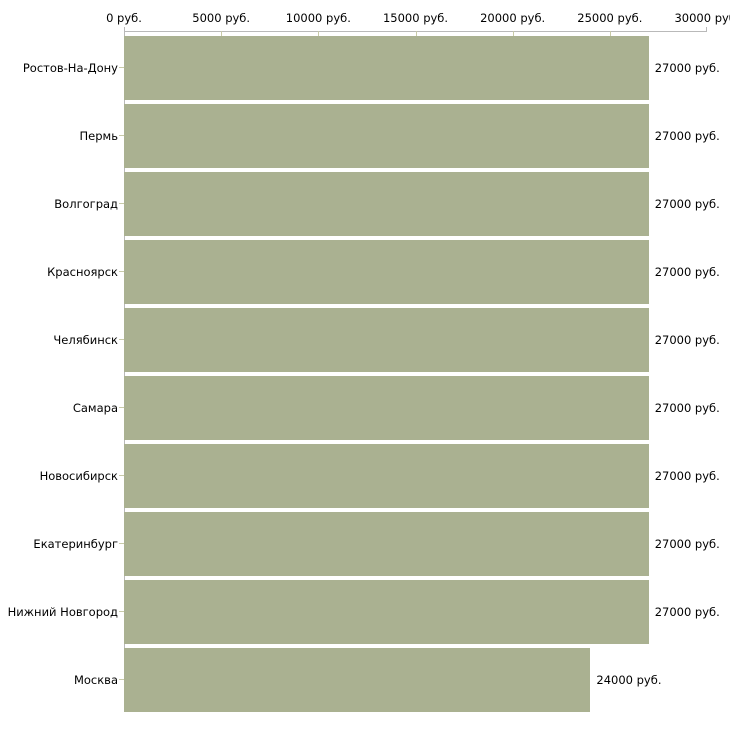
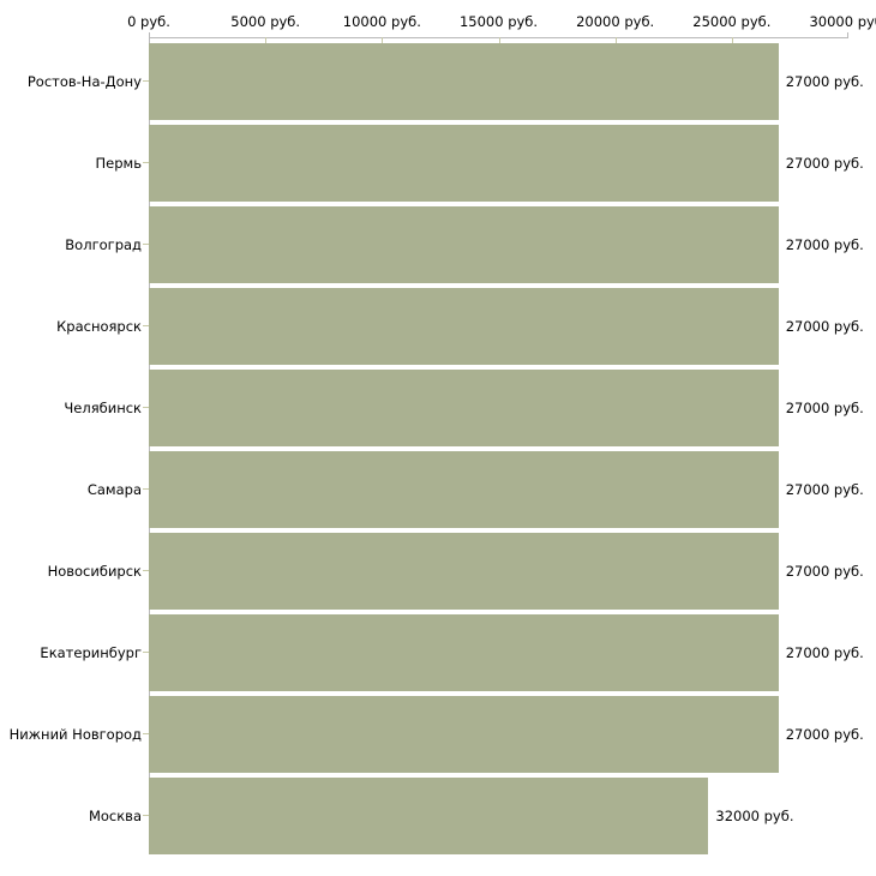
  0 руб.
  5000 руб.
  10000 руб.
  15000 руб.
  20000 руб.
  25000 руб.
  30000 ру
  Ростов-На-Дону
  27000 руб.
  Пермь
  27000 руб.
  Волгоград
  27000 руб.
  Красноярск
  27000 руб.
  Челябинск
  27000 руб.
  Самара
  27000 руб.
  Новосибирск
  27000 руб.
  Екатеринбург
  27000 руб.
  Нижний Новгород
  27000 руб.
  Москва
- 24000 руб.
+ 32000 руб.
